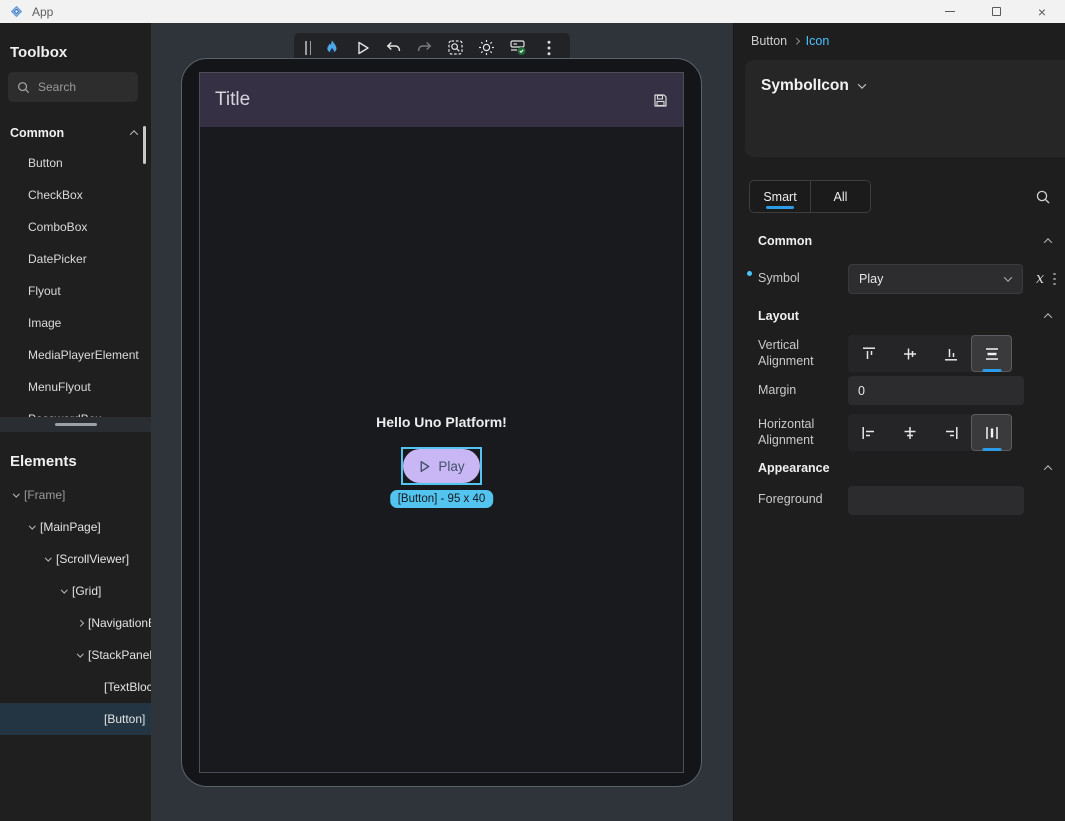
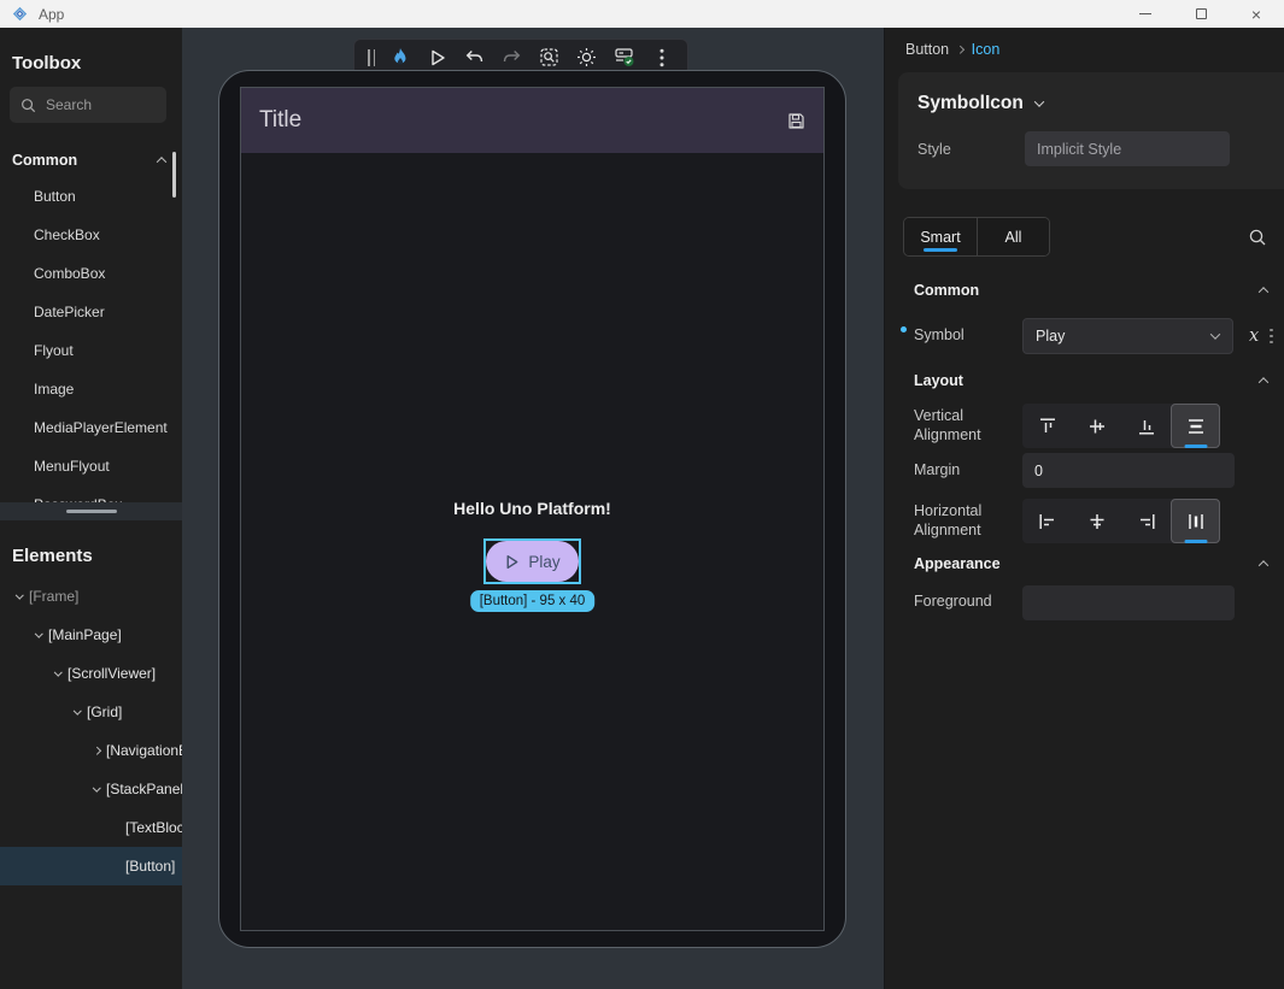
  App
  ×
  Toolbox
  Search
  Common
  Button
  CheckBox
  ComboBox
  DatePicker
  Flyout
  Image
  MediaPlayerElement
  MenuFlyout
  Elements
  [Frame]
  [MainPage]
  [ScrollViewer]
  [Grid]
  [Navigation
  [StackPane
  [TextBloc
  [Button]
  Title
  Hello Uno Platform!
  Play
  [Button] - 95 x 40
  Button
  Icon
  SymbolIcon
+ Style
+ Implicit Style
  Smart
  All
  Common
  Symbol
  Play
  x
  Layout
  Vertical Alignment
  Margin
  0
  Horizontal Alignment
  Appearance
  Foreground
